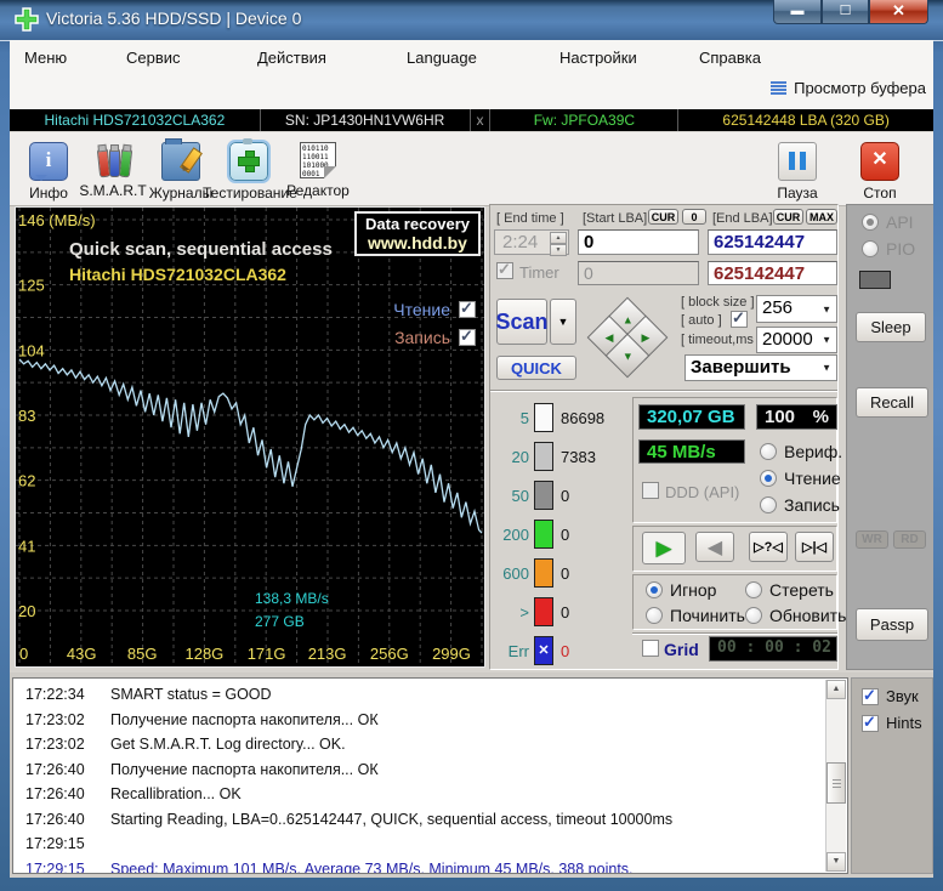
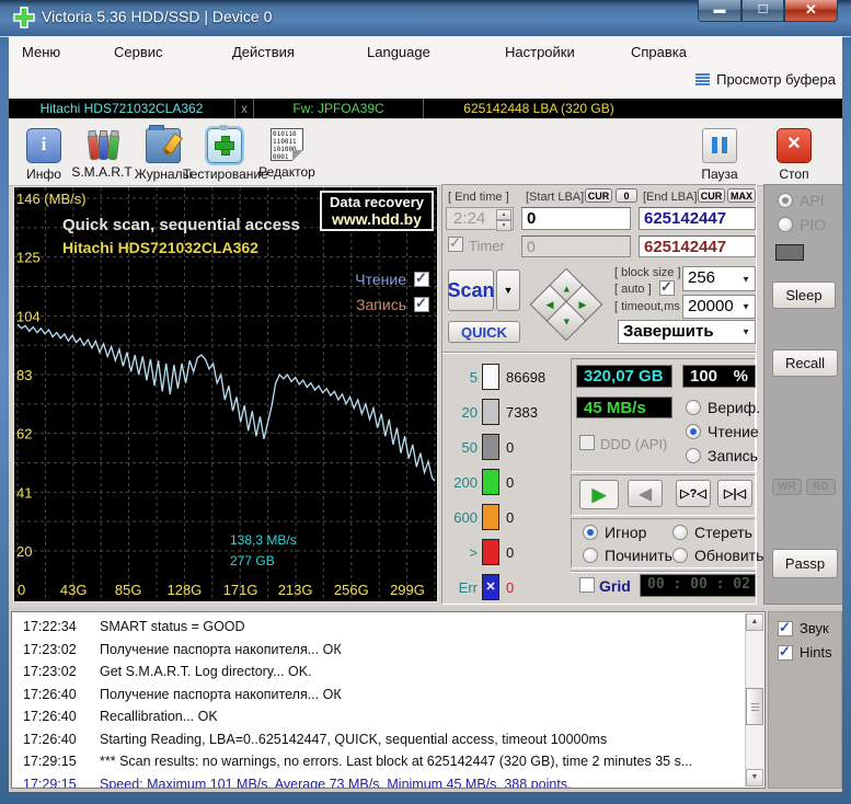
  Victoria 5.36 HDD/SSD | Device 0
  ▬
  ☐
  ✕
  Меню
  Сервис
  Действия
  Language
  Настройки
  Справка
  Просмотр буфера
  Hitachi HDS721032CLA362
- SN: JP1430HN1VW6HR
  x
  Fw: JPFOA39C
  625142448 LBA (320 GB)
  i
  Инфо
  S.M.A.R.T
  Журналы
  Тестирование
  Редактор
  Пауза
  ✕
  Стоп
  146 (MB/s)
  125
  104
  83
  62
  41
  20
  0
  43G
  85G
  128G
  171G
  213G
  256G
  299G
  Quick scan, sequential access
  Hitachi HDS721032CLA362
  Data recovery
  www.hdd.by
  Чтение
  Запись
  138,3 MB/s
  277 GB
  [ End time ]
  [Start LBA]
  CUR
  0
  [End LBA]
  CUR
  MAX
  2:24
  0
  625142447
  Timer
  0
  625142447
  Scan
  ▼
  [ block size ]
  [ auto ]
  256
  ▼
  [ timeout,ms
  20000
  ▼
  QUICK
  Завершить
  ▼
  5
  86698
  20
  7383
  50
  0
  200
  0
  600
  0
  >
  0
  Err
  ✕
  0
  320,07 GB
  100
  %
  45 MB/s
  DDD (API)
  Вериф.
  Чтение
  Запись
  ▶
  ◀
  ▷?◁
  ▷|◁
  Игнор
  Стереть
  Починить
  Обновить
  Grid
  00 : 00 : 02
  API
  PIO
  Sleep
  Recall
  WR
  RD
  Passp
  17:22:34
  SMART status = GOOD
  17:23:02
  Получение паспорта накопителя... ОК
  17:23:02
  Get S.M.A.R.T. Log directory... OK.
  17:26:40
  Получение паспорта накопителя... ОК
  17:26:40
  Recallibration... OK
  17:26:40
  Starting Reading, LBA=0..625142447, QUICK, sequential access, timeout 10000ms
  17:29:15
+ *** Scan results: no warnings, no errors. Last block at 625142447 (320 GB), time 2 minutes 35 s...
  17:29:15
  Speed: Maximum 101 MB/s. Average 73 MB/s. Minimum 45 MB/s. 388 points.
  Звук
  Hints
